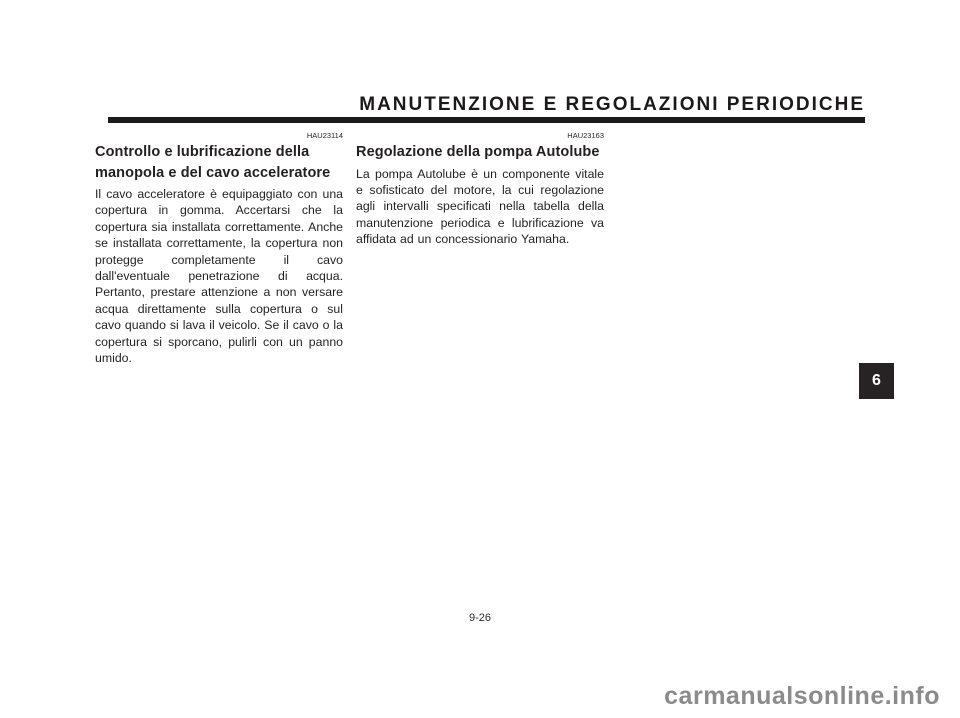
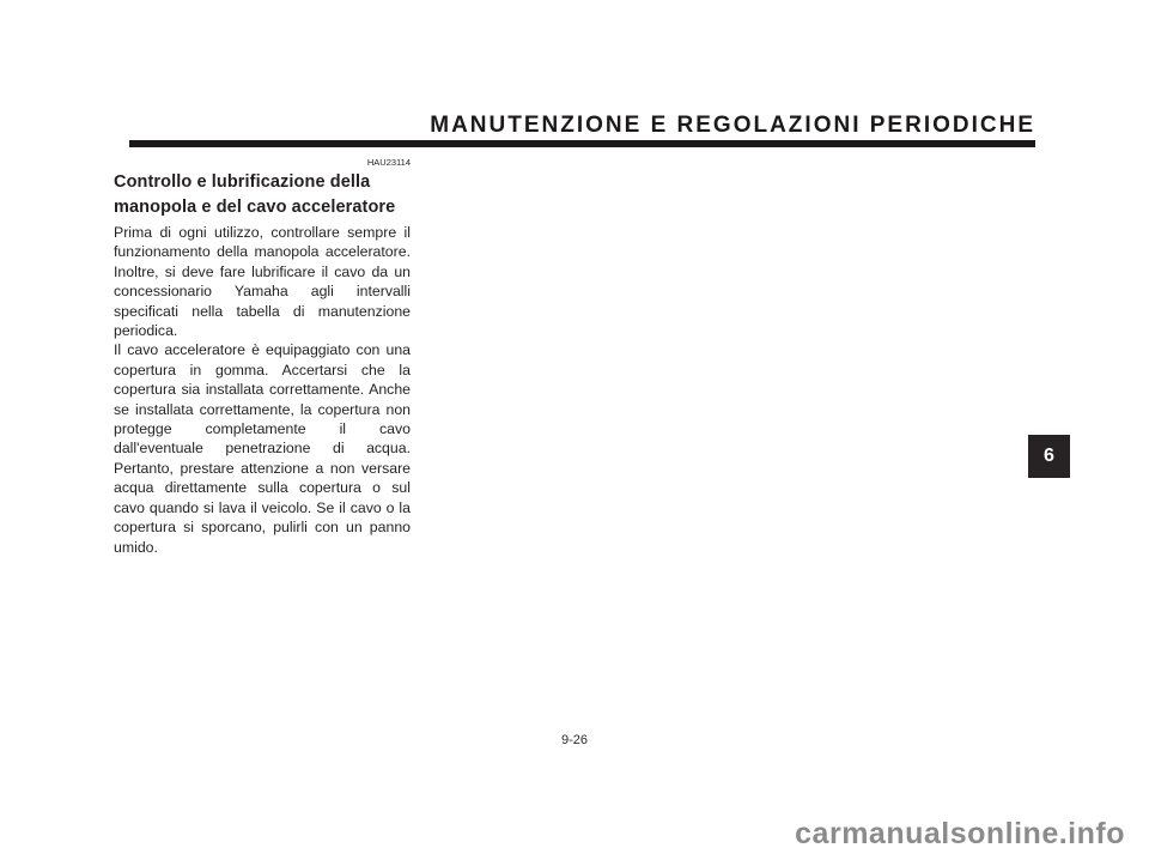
  MANUTENZIONE E REGOLAZIONI PERIODICHE
  HAU23114
  Controllo e lubrificazione della manopola e del cavo acceleratore
+ Prima di ogni utilizzo, controllare sempre il funzionamento della manopola acceleratore. Inoltre, si deve fare lubrificare il cavo da un concessionario Yamaha agli intervalli specificati nella tabella di manutenzione periodica.
  Il cavo acceleratore è equipaggiato con una copertura in gomma. Accertarsi che la copertura sia installata correttamente. Anche se installata correttamente, la copertura non protegge completamente il cavo dall'eventuale penetrazione di acqua. Pertanto, prestare attenzione a non versare acqua direttamente sulla copertura o sul cavo quando si lava il veicolo. Se il cavo o la copertura si sporcano, pulirli con un panno umido.
- HAU23163
- Regolazione della pompa Autolube
- La pompa Autolube è un componente vitale e sofisticato del motore, la cui regolazione agli intervalli specificati nella tabella della manutenzione periodica e lubrificazione va affidata ad un concessionario Yamaha.
  6
  9-26
  carmanualsonline.info
